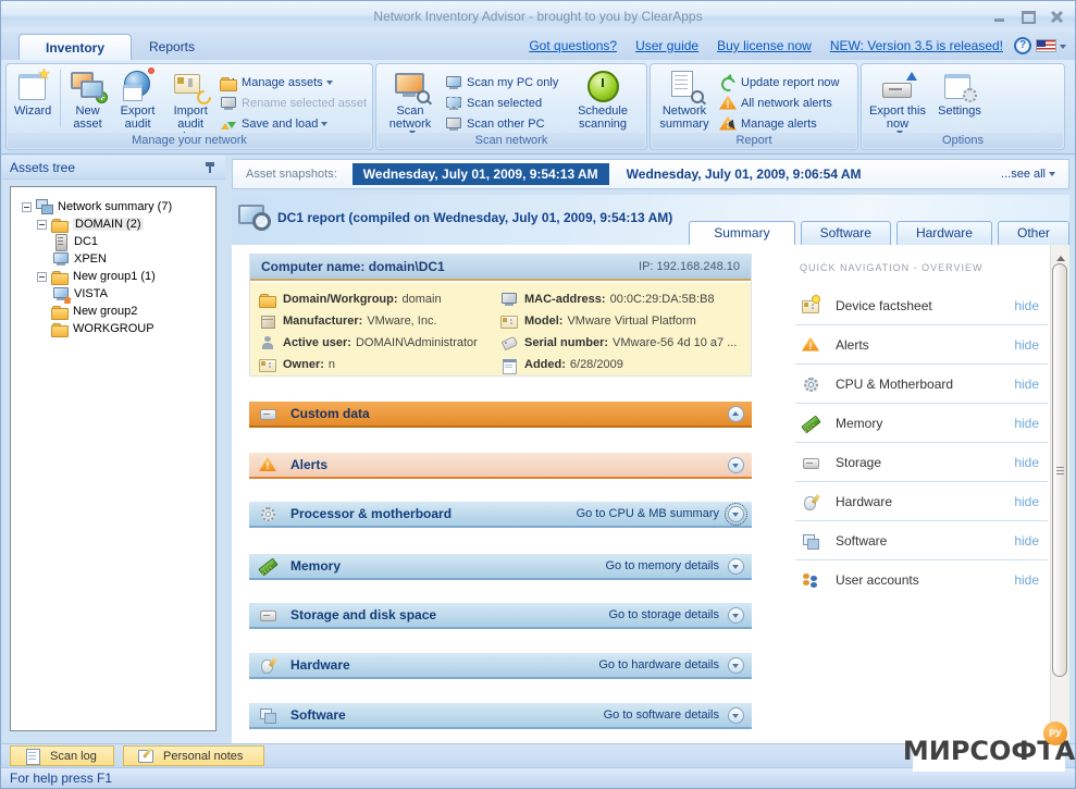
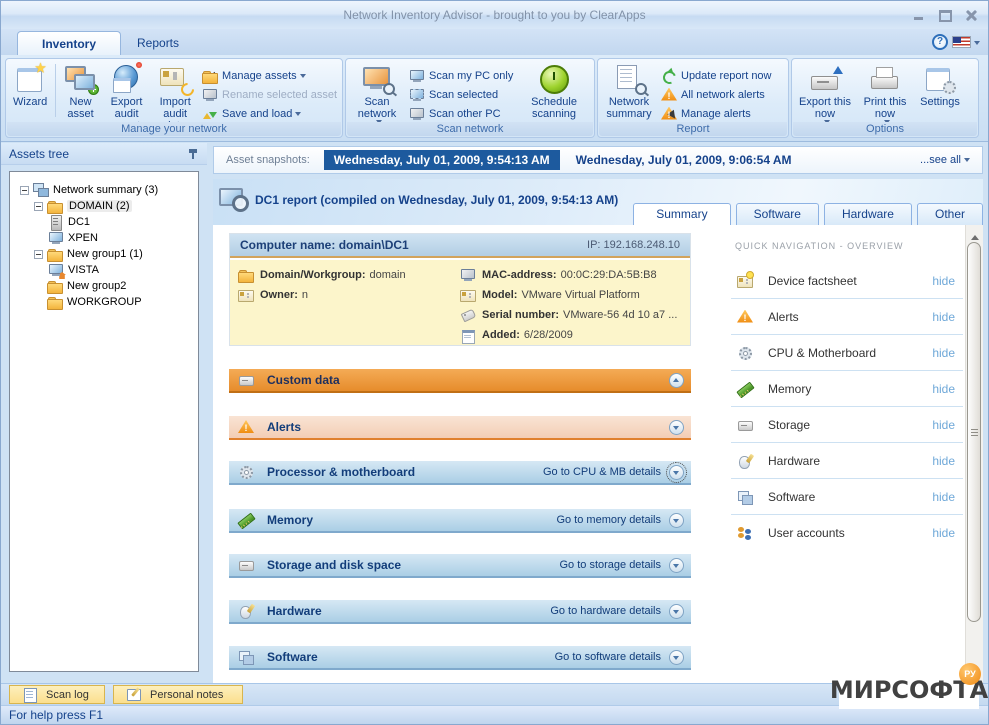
  Network Inventory Advisor - brought to you by ClearApps
  Inventory
  Reports
- Got questions?
- User guide
- Buy license now
- NEW: Version 3.5 is released!
  Wizard
  New asset
  Import audit
  Manage assets
  Rename selected asset
  Save and load
  Manage your network
  Scan network
  Scan my PC only
  Scan selected
  Scan other PC
  Schedule scanning
  Scan network
  Network summary
  Update report now
  All network alerts
  Manage alerts
  Report
  Export this now
+ Print this now
  Settings
  Options
  Assets tree
- Network summary (7)
+ Network summary (3)
  DOMAIN (2)
  DC1
  XPEN
  New group1 (1)
  VISTA
  New group2
  WORKGROUP
  Asset snapshots:
  Wednesday, July 01, 2009, 9:54:13 AM
  Wednesday, July 01, 2009, 9:06:54 AM
  ...see all
  DC1 report (compiled on Wednesday, July 01, 2009, 9:54:13 AM)
  Summary
  Software
  Hardware
  Other
  Computer name: domain\DC1
  IP: 192.168.248.10
  Domain/Workgroup:
  domain
- Manufacturer:
- VMware, Inc.
- Active user:
- DOMAIN\Administrator
  Owner:
  n
  MAC-address:
  00:0C:29:DA:5B:B8
  Model:
  VMware Virtual Platform
  Serial number:
  VMware-56 4d 10 a7 ...
  Added:
  6/28/2009
  Custom data
  Alerts
  Processor & motherboard
- Go to CPU & MB summary
+ Go to CPU & MB details
  Memory
  Go to memory details
  Storage and disk space
  Go to storage details
  Hardware
  Go to hardware details
  Software
  Go to software details
  QUICK NAVIGATION - OVERVIEW
  Device factsheet
  hide
  Alerts
  hide
  CPU & Motherboard
  hide
  Memory
  hide
  Storage
  hide
  Hardware
  hide
  Software
  hide
  User accounts
  hide
  Scan log
  Personal notes
  For help press F1
  МИРСОФТА
  РУ
